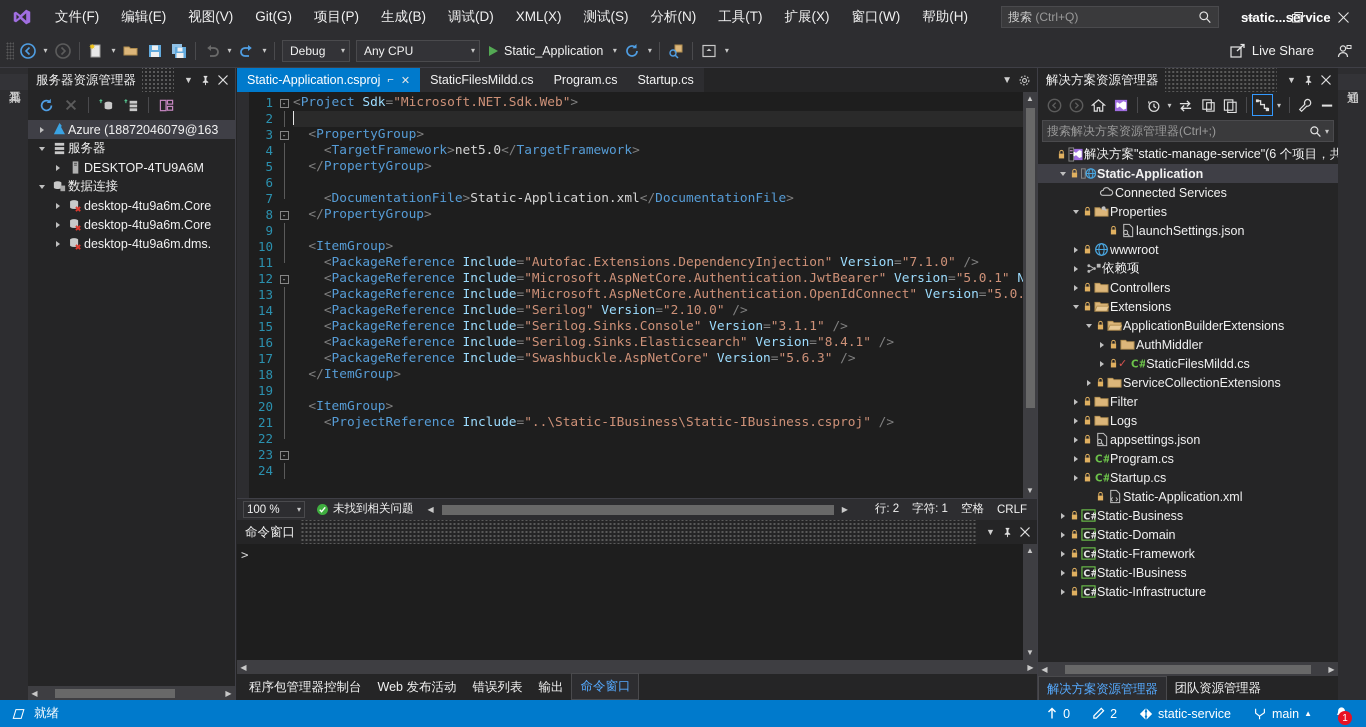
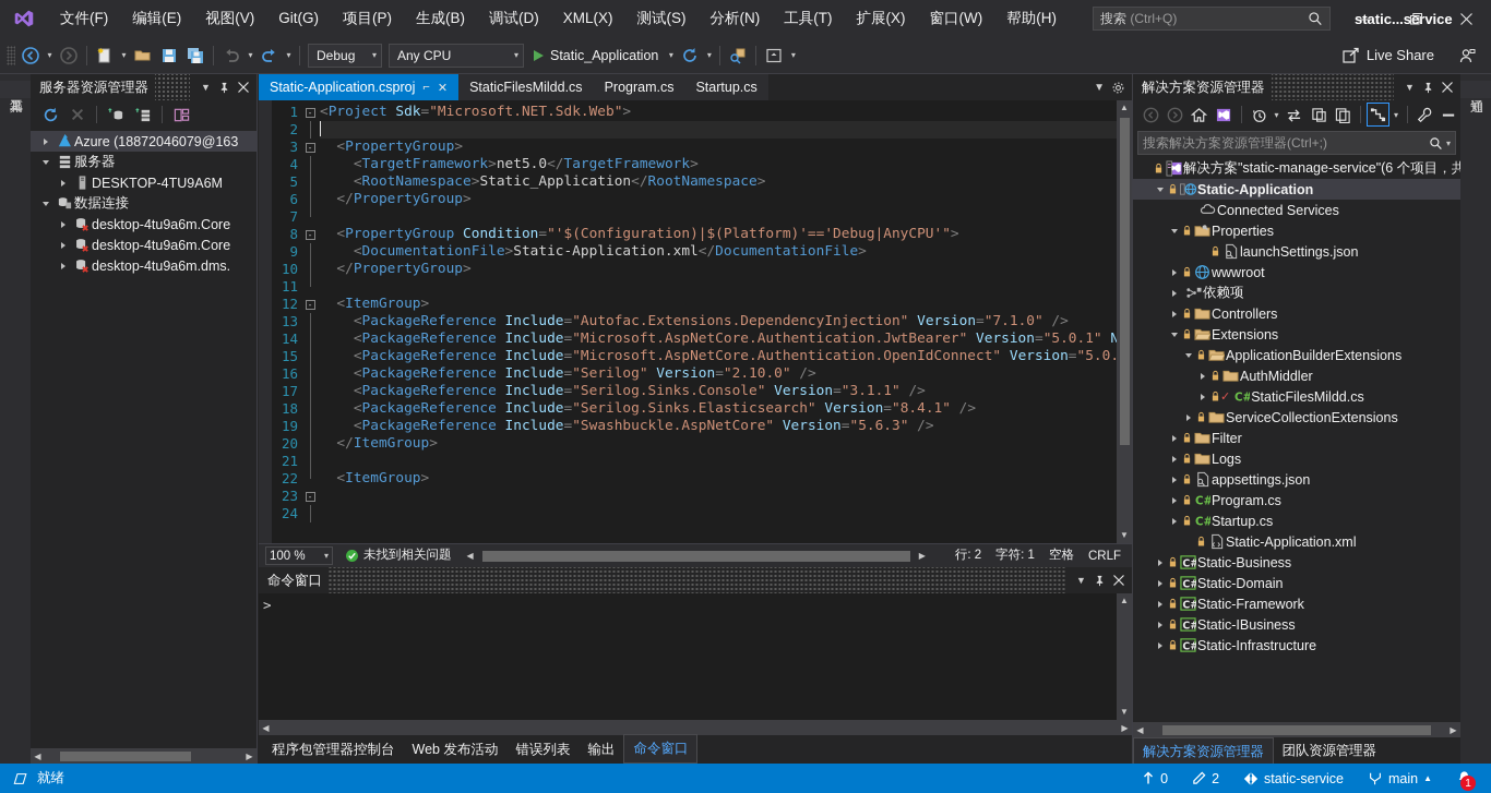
  文件(F)
  编辑(E)
  视图(V)
  Git(G)
  项目(P)
  生成(B)
  调试(D)
  XML(X)
  测试(S)
  分析(N)
  工具(T)
  扩展(X)
  窗口(W)
  帮助(H)
  搜索 (Ctrl+Q)
  stic...service
  ▾
  ▾
  ▾
  ▾
  Debug
  ▾
  Any CPU
  ▾
  Static_Application
  ▾
  ▾
  ▾
  Live Share
  服务器资源管理器
  ▼
  Azure (18872046079@163
  服务器
  DESKTOP-4TU9A6M
  数据连接
  desktop-4tu9a6m.Core
  desktop-4tu9a6m.Core
  desktop-4tu9a6m.dms.
  ◀
  ▶
  Static-Application.csproj
  ⌐
  ✕
  StaticFilesMildd.cs
  Program.cs
  Startup.cs
  ▼
  1
  2
  3
  4
  5
  6
  7
  8
  9
  10
  11
  12
  13
  14
  15
  16
  17
  18
  19
  20
  21
  22
  23
  24
  -
  -
  -
  -
  -
  <Project Sdk="Microsoft.NET.Sdk.Web">
  <PropertyGroup>
  <TargetFramework>net5.0</TargetFramework>
+ <RootNamespace>Static_Application</RootNamespace>
  </PropertyGroup>
+ <PropertyGroup Condition="'$(Configuration)|$(Platform)'=='Debug|AnyCPU'">
  <DocumentationFile>Static-Application.xml</DocumentationFile>
  </PropertyGroup>
  <ItemGroup>
  <PackageReference Include="Autofac.Extensions.DependencyInjection" Version="7.1.0" />
  <PackageReference Include="Microsoft.AspNetCore.Authentication.JwtBearer" Version="5.0.1" N
  <PackageReference Include="Microsoft.AspNetCore.Authentication.OpenIdConnect" Version="5.0.
  <PackageReference Include="Serilog" Version="2.10.0" />
  <PackageReference Include="Serilog.Sinks.Console" Version="3.1.1" />
  <PackageReference Include="Serilog.Sinks.Elasticsearch" Version="8.4.1" />
  <PackageReference Include="Swashbuckle.AspNetCore" Version="5.6.3" />
  </ItemGroup>
  <ItemGroup>
- <ProjectReference Include="..\Static-IBusiness\Static-IBusiness.csproj" />
  ▲
  ▼
  100 %
  ▾
  未找到相关问题
  ◀
  ▶
  行: 2
  字符: 1
  空格
  CRLF
  命令窗口
  ▼
  >
  ▲
  ▼
  ◀
  ▶
  程序包管理器控制台
  Web 发布活动
  错误列表
  输出
  命令窗口
  解决方案资源管理器
  ▼
  ▾
  ▾
  搜索解决方案资源管理器(Ctrl+;)
  ▾
  解决方案"static-manage-service"(6 个项目，共
  Static-Application
  Connected Services
  Properties
  launchSettings.json
  wwwroot
  依赖项
  Controllers
  Extensions
  ApplicationBuilderExtensions
  AuthMiddler
  ✓
  C#
  StaticFilesMildd.cs
  ServiceCollectionExtensions
  Filter
  Logs
  appsettings.json
  C#
  Program.cs
  C#
  Startup.cs
  Static-Application.xml
  C#
  Static-Business
  C#
  Static-Domain
  C#
  Static-Framework
  C#
  Static-IBusiness
  C#
  Static-Infrastructure
  ◀
  ▶
  解决方案资源管理器
  团队资源管理器
  就绪
  0
  2
  static-service
  main
  ▲
  1
